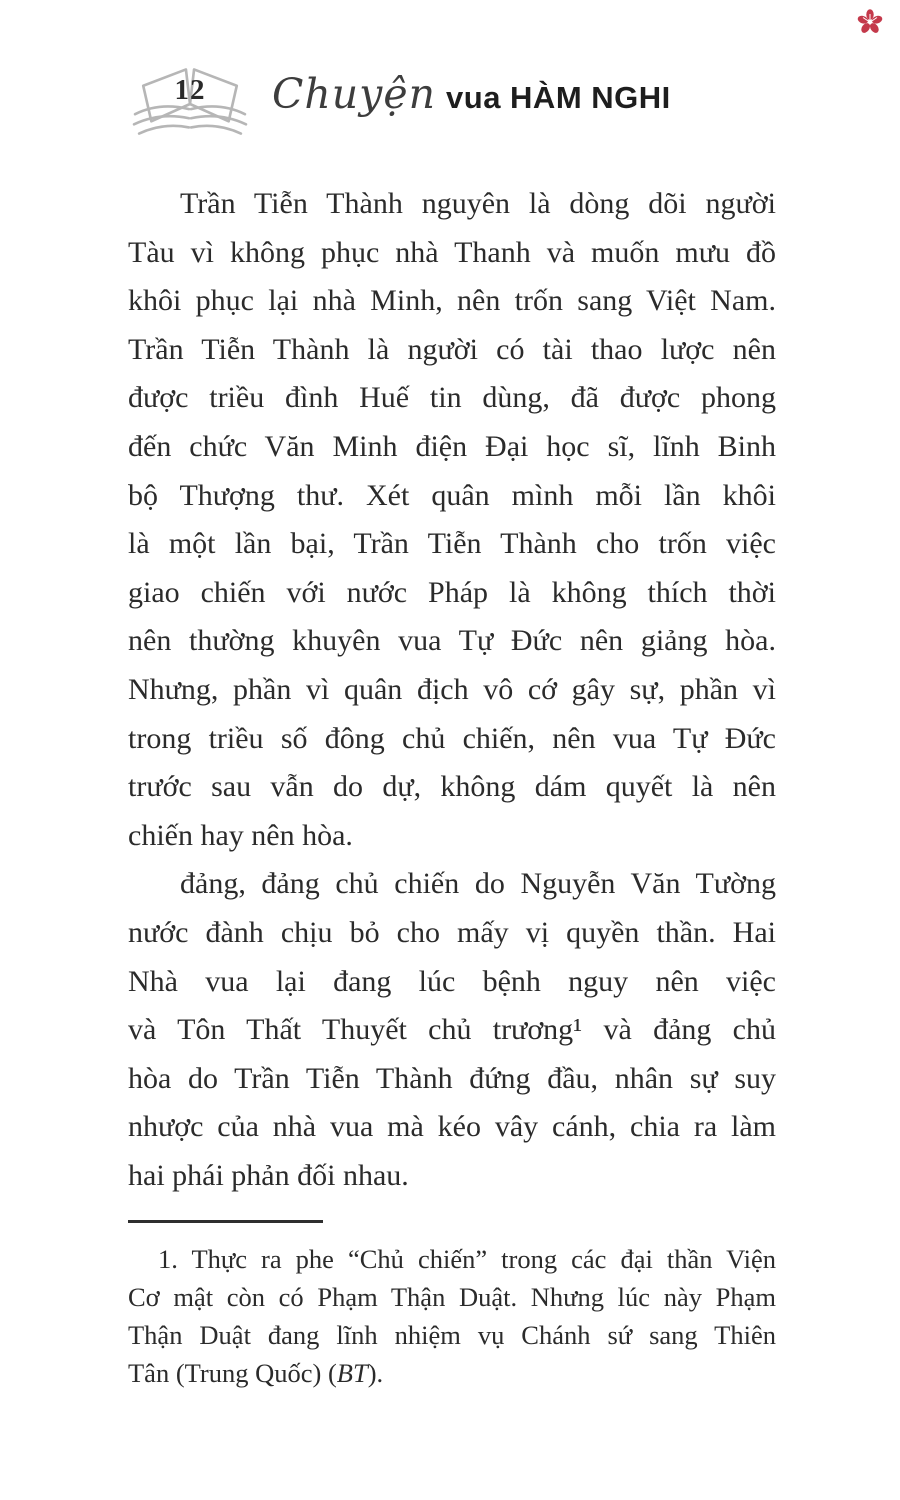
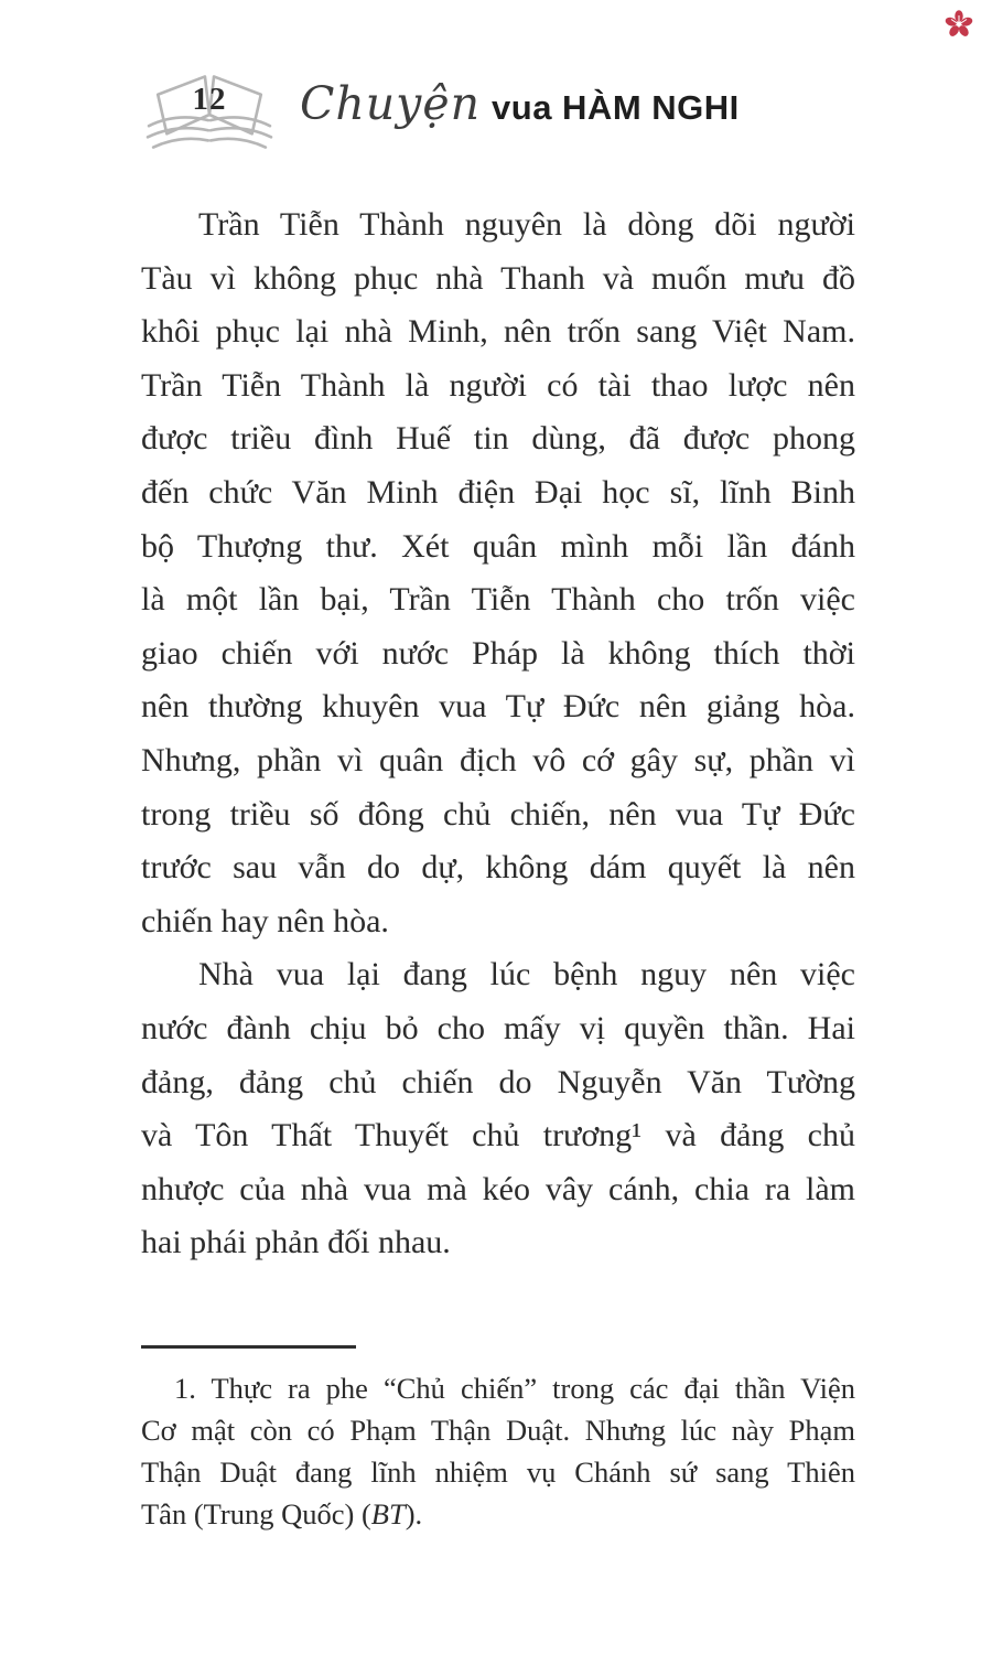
  12
  Chuyện vua HÀM NGHI
  Trần Tiễn Thành nguyên là dòng dõi người
  Tàu vì không phục nhà Thanh và muốn mưu đồ
  khôi phục lại nhà Minh, nên trốn sang Việt Nam.
  Trần Tiễn Thành là người có tài thao lược nên
  được triều đình Huế tin dùng, đã được phong
  đến chức Văn Minh điện Đại học sĩ, lĩnh Binh
- bộ Thượng thư. Xét quân mình mỗi lần khôi
+ bộ Thượng thư. Xét quân mình mỗi lần đánh
  là một lần bại, Trần Tiễn Thành cho trốn việc
  giao chiến với nước Pháp là không thích thời
  nên thường khuyên vua Tự Đức nên giảng hòa.
  Nhưng, phần vì quân địch vô cớ gây sự, phần vì
  trong triều số đông chủ chiến, nên vua Tự Đức
  trước sau vẫn do dự, không dám quyết là nên
  chiến hay nên hòa.
- đảng, đảng chủ chiến do Nguyễn Văn Tường
+ Nhà vua lại đang lúc bệnh nguy nên việc
  nước đành chịu bỏ cho mấy vị quyền thần. Hai
- Nhà vua lại đang lúc bệnh nguy nên việc
+ đảng, đảng chủ chiến do Nguyễn Văn Tường
  và Tôn Thất Thuyết chủ trương¹ và đảng chủ
- hòa do Trần Tiễn Thành đứng đầu, nhân sự suy
  nhược của nhà vua mà kéo vây cánh, chia ra làm
  hai phái phản đối nhau.
  1. Thực ra phe “Chủ chiến” trong các đại thần Viện
  Cơ mật còn có Phạm Thận Duật. Nhưng lúc này Phạm
  Thận Duật đang lĩnh nhiệm vụ Chánh sứ sang Thiên
  Tân (Trung Quốc) (BT).
